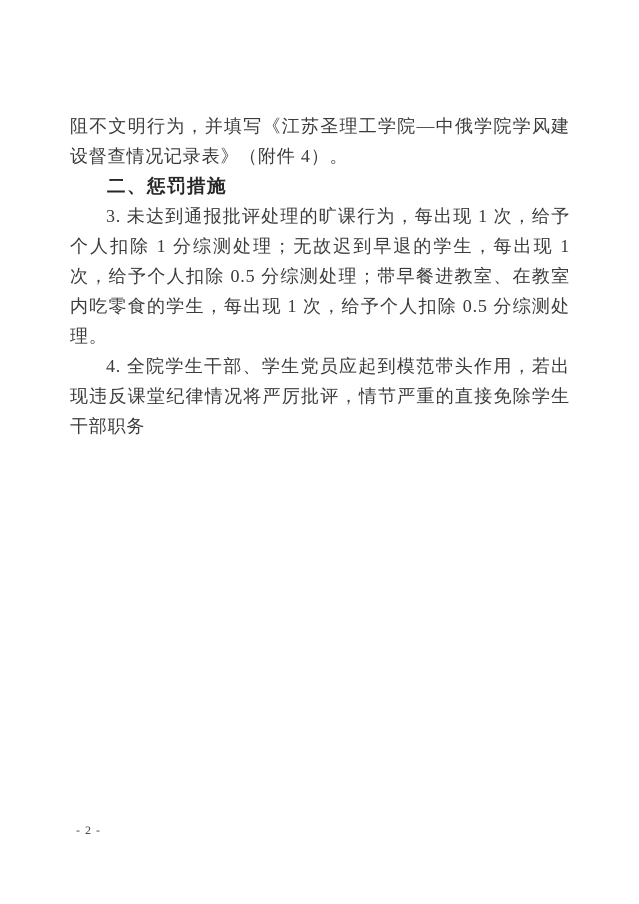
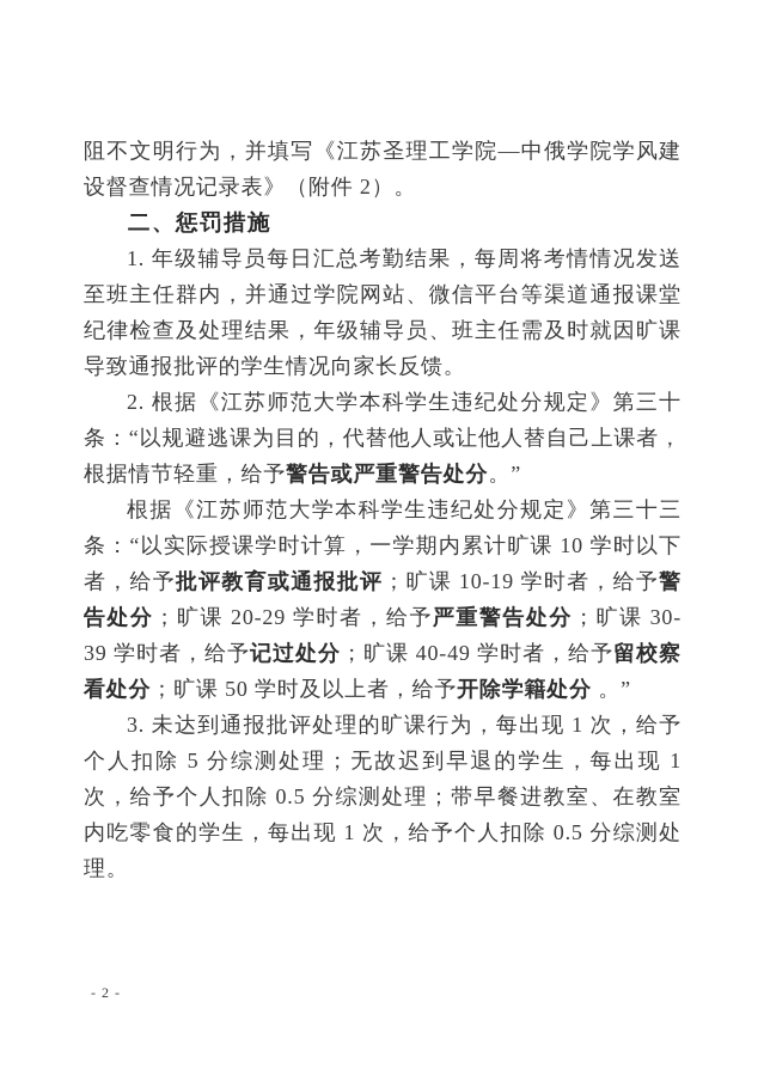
- 阻不文明行为，并填写《江苏圣理工学院—中俄学院学风建设督查情况记录表》（附件 4）。
+ 阻不文明行为，并填写《江苏圣理工学院—中俄学院学风建设督查情况记录表》（附件 2）。
  二、惩罚措施
+ 1. 年级辅导员每日汇总考勤结果，每周将考情情况发送至班主任群内，并通过学院网站、微信平台等渠道通报课堂纪律检查及处理结果，年级辅导员、班主任需及时就因旷课导致通报批评的学生情况向家长反馈。
+ 2. 根据《江苏师范大学本科学生违纪处分规定》第三十条：“以规避逃课为目的，代替他人或让他人替自己上课者，根据情节轻重，给予警告或严重警告处分。”
+ 根据《江苏师范大学本科学生违纪处分规定》第三十三条：“以实际授课学时计算，一学期内累计旷课 10 学时以下者，给予批评教育或通报批评；旷课 10-19 学时者，给予警告处分；旷课 20-29 学时者，给予严重警告处分；旷课 30-39 学时者，给予记过处分；旷课 40-49 学时者，给予留校察看处分；旷课 50 学时及以上者，给予开除学籍处分 。”
- 3. 未达到通报批评处理的旷课行为，每出现 1 次，给予个人扣除 1 分综测处理；无故迟到早退的学生，每出现 1 次，给予个人扣除 0.5 分综测处理；带早餐进教室、在教室内吃零食的学生，每出现 1 次，给予个人扣除 0.5 分综测处理。
+ 3. 未达到通报批评处理的旷课行为，每出现 1 次，给予个人扣除 5 分综测处理；无故迟到早退的学生，每出现 1 次，给予个人扣除 0.5 分综测处理；带早餐进教室、在教室内吃零食的学生，每出现 1 次，给予个人扣除 0.5 分综测处理。
- 4. 全院学生干部、学生党员应起到模范带头作用，若出现违反课堂纪律情况将严厉批评，情节严重的直接免除学生干部职务
  - 2 -
